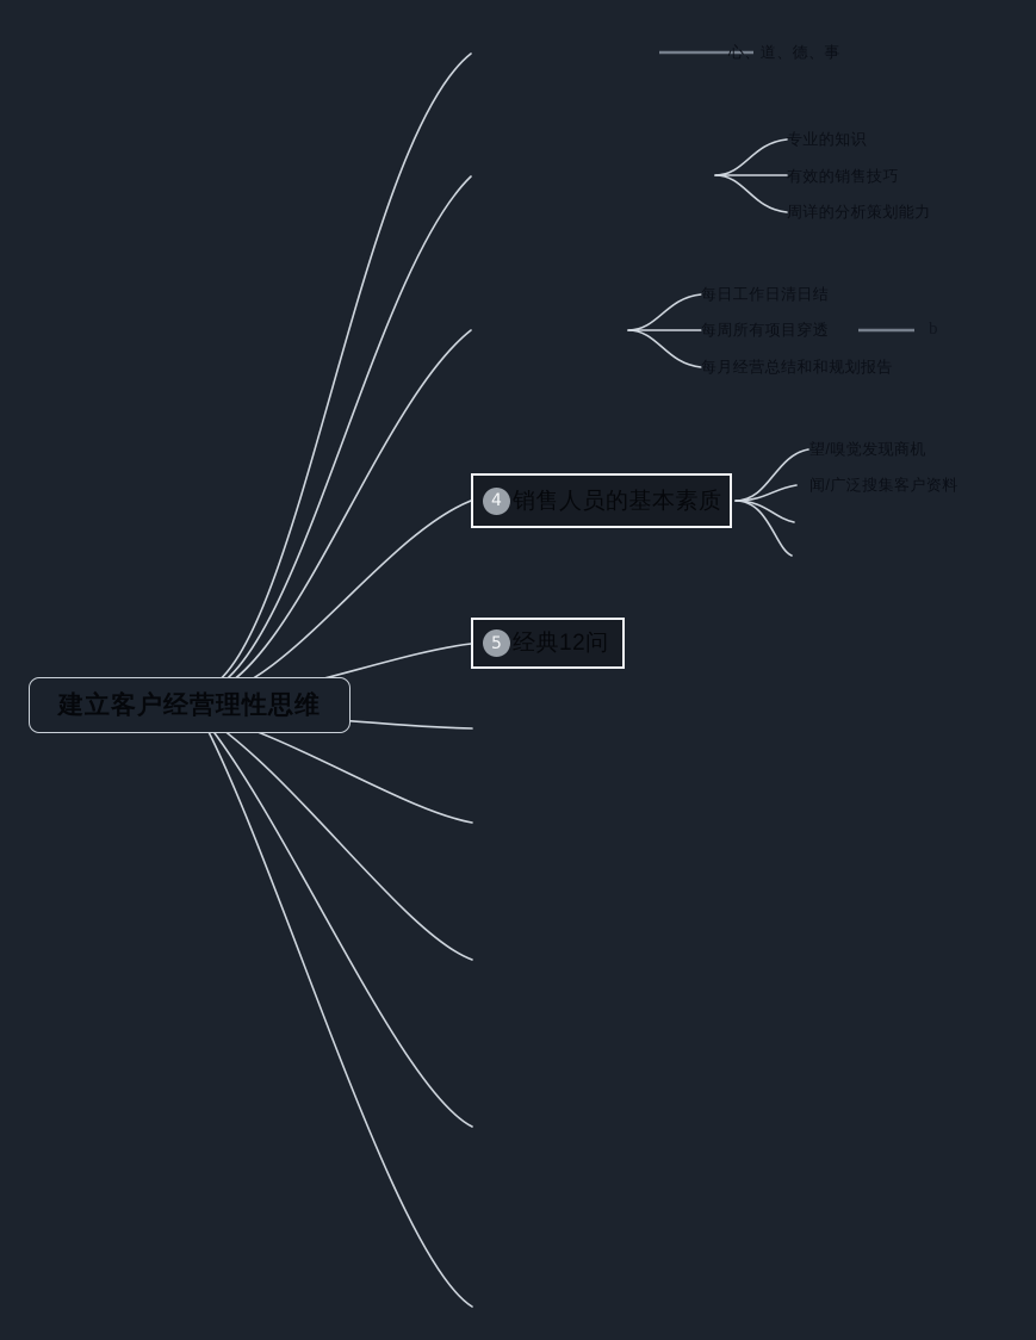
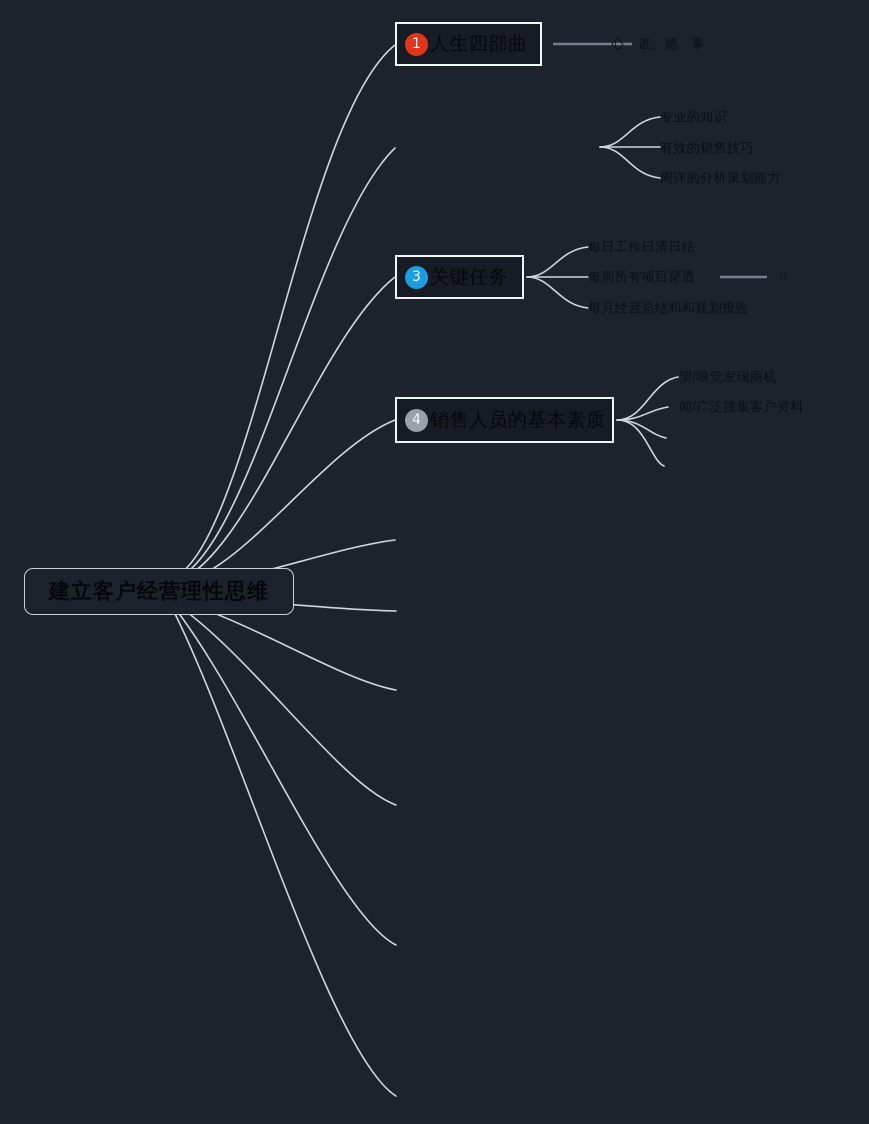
  建立客户经营理性思维
+ 1
+ 人生四部曲
+ 3
+ 关键任务
  4
  销售人员的基本素质
- 5
- 经典12问
  心、道、德、事
  专业的知识
  有效的销售技巧
  周详的分析策划能力
  每日工作日清日结
  每周所有项目穿透
  每月经营总结和和规划报告
